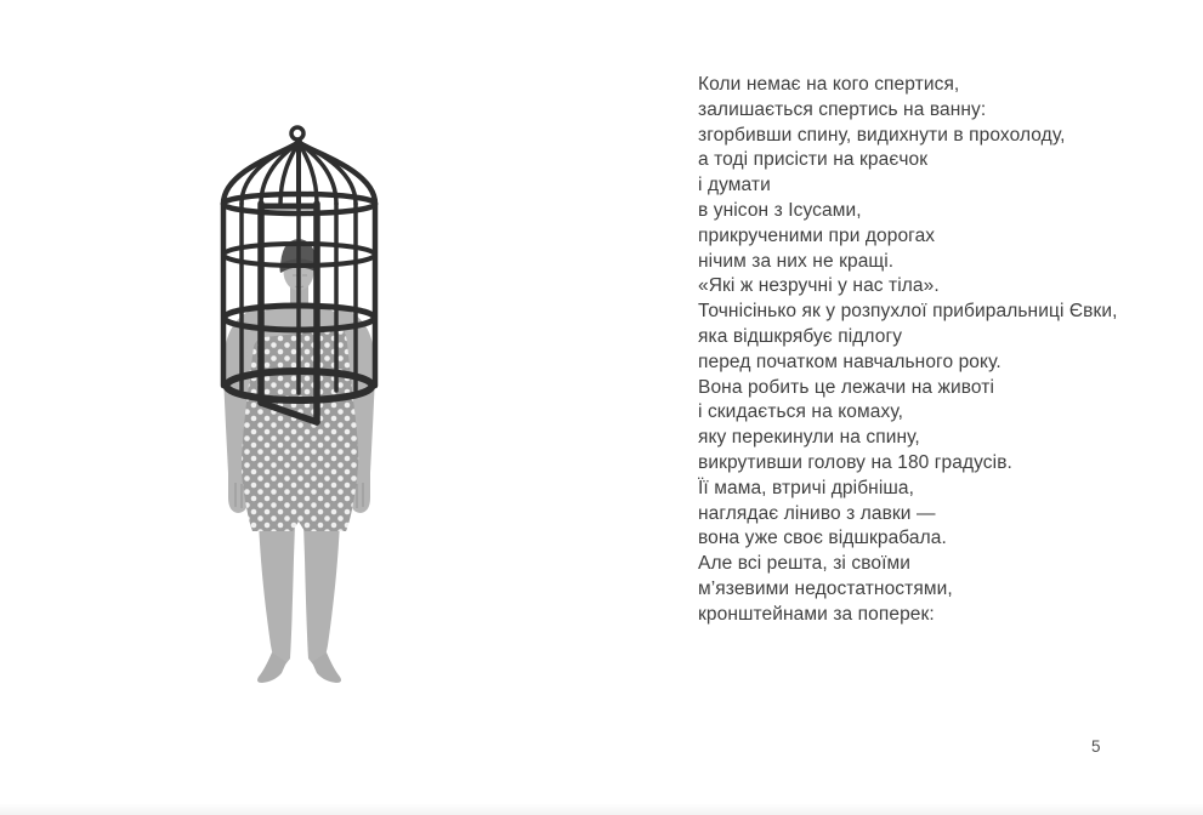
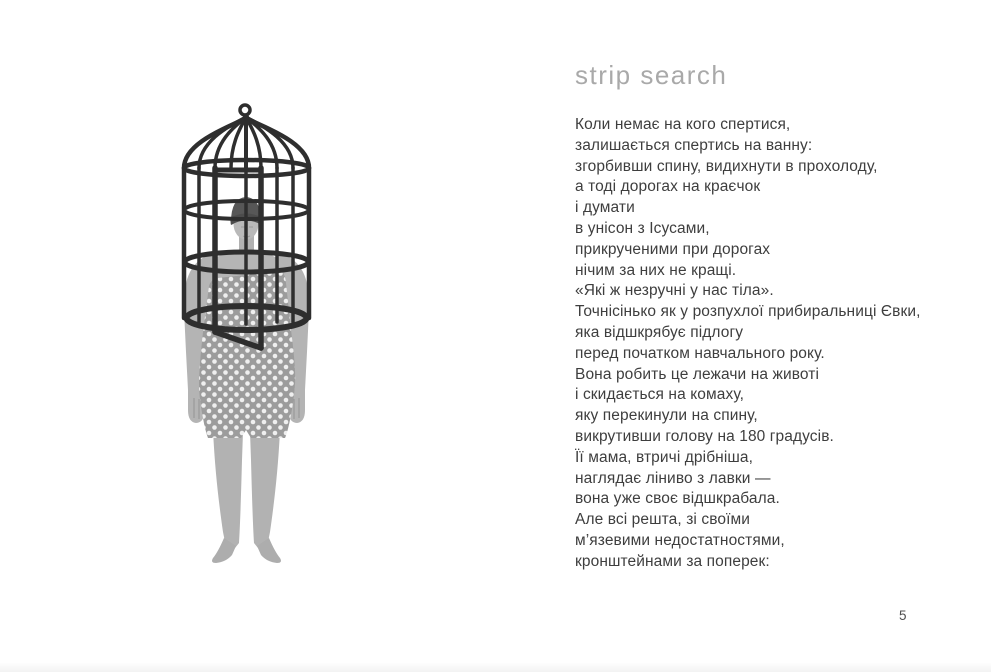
+ strip search
  Коли немає на кого спертися,
  залишається спертись на ванну:
  згорбивши спину, видихнути в прохолоду,
- а тоді присісти на краєчок
+ а тоді дорогах на краєчок
  і думати
  в унісон з Ісусами,
  прикрученими при дорогах
  нічим за них не кращі.
  «Які ж незручні у нас тіла».
  Точнісінько як у розпухлої прибиральниці Євки,
  яка відшкрябує підлогу
  перед початком навчального року.
  Вона робить це лежачи на животі
  і скидається на комаху,
  яку перекинули на спину,
  викрутивши голову на 180 градусів.
  Її мама, втричі дрібніша,
  наглядає ліниво з лавки —
  вона уже своє відшкрабала.
  Але всі решта, зі своїми
  м’язевими недостатностями,
  кронштейнами за поперек:
  5
